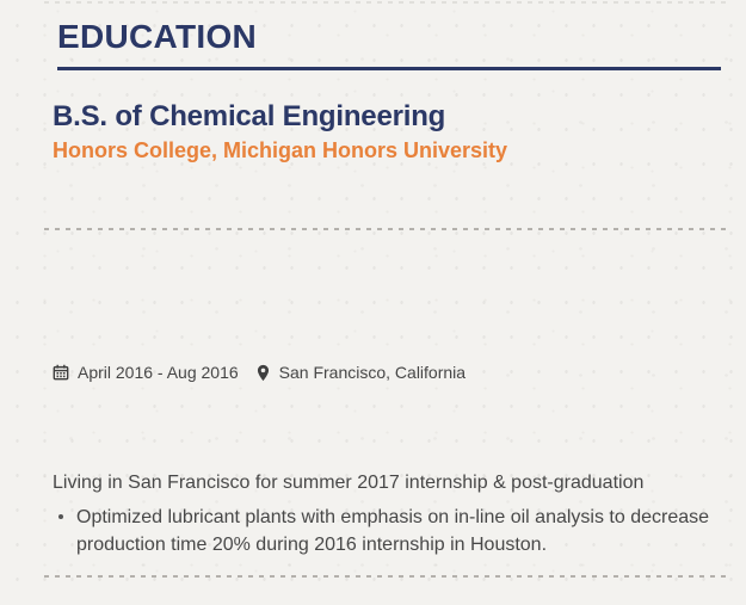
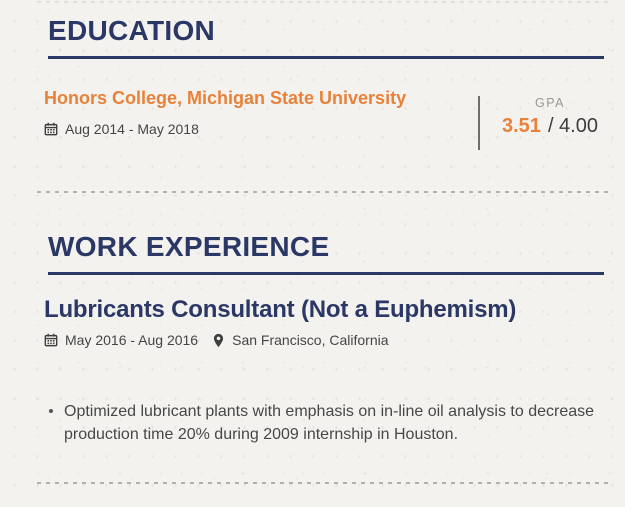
  EDUCATION
- B.S. of Chemical Engineering
- Honors College, Michigan Honors University
+ Honors College, Michigan State University
+ Aug 2014 - May 2018
+ GPA
+ 3.51 / 4.00
+ WORK EXPERIENCE
+ Lubricants Consultant (Not a Euphemism)
- April 2016 - Aug 2016
+ May 2016 - Aug 2016
  San Francisco, California
- Living in San Francisco for summer 2017 internship & post-graduation
- Optimized lubricant plants with emphasis on in-line oil analysis to decrease production time 20% during 2016 internship in Houston.
+ Optimized lubricant plants with emphasis on in-line oil analysis to decrease production time 20% during 2009 internship in Houston.
